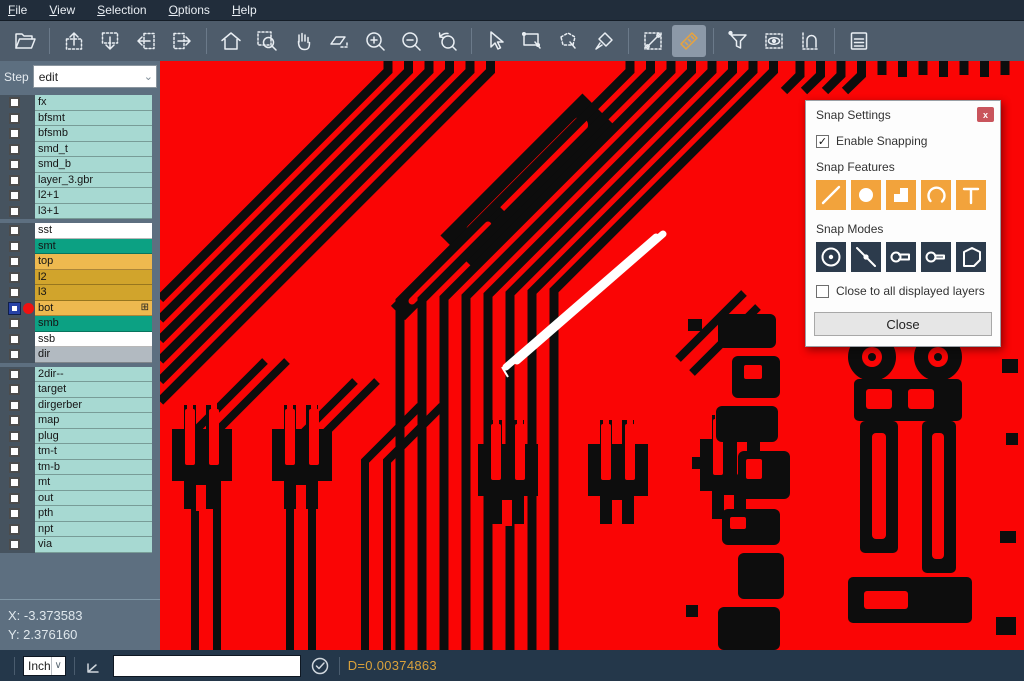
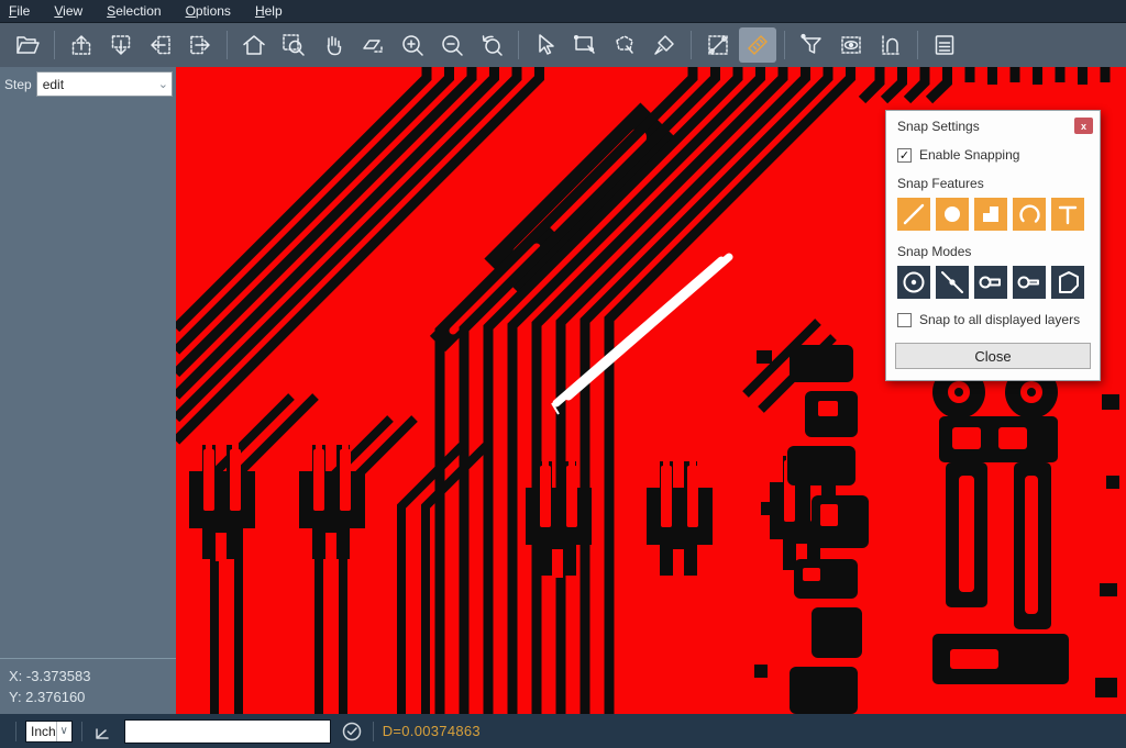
  File
  View
  Selection
  Options
  Help
  Step
  edit
  ⌄
- fx
- bfsmt
- bfsmb
- smd_t
- smd_b
- layer_3.gbr
- l2+1
- l3+1
- sst
- smt
- top
- l2
- l3
- bot
- ⊞
- smb
- ssb
- dir
- 2dir--
- target
- dirgerber
- map
- plug
- tm-t
- tm-b
- mt
- out
- pth
- npt
- via
  X: -3.373583
  Y: 2.376160
  Snap Settings
  x
  ✓
  Enable Snapping
  Snap Features
  Snap Modes
- Close to all displayed layers
+ Snap to all displayed layers
  Close
  Inch
  ∨
  D=0.00374863
